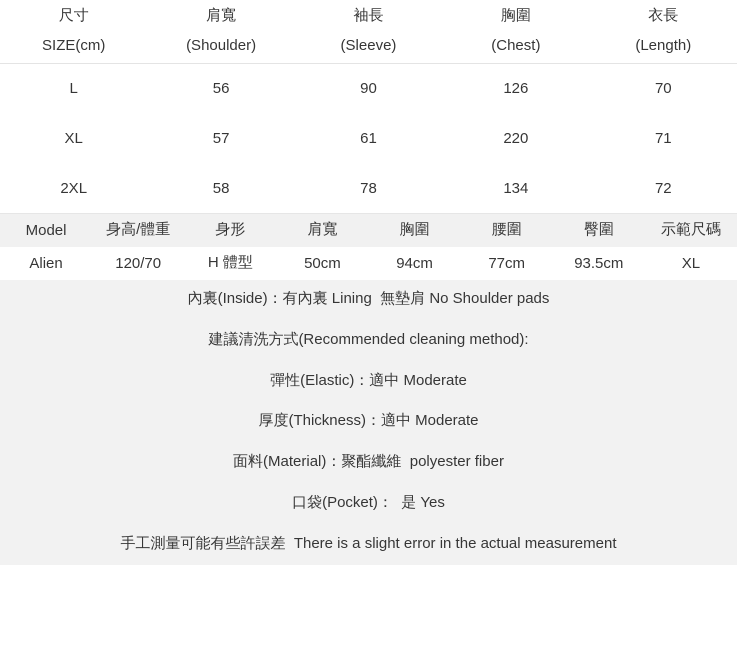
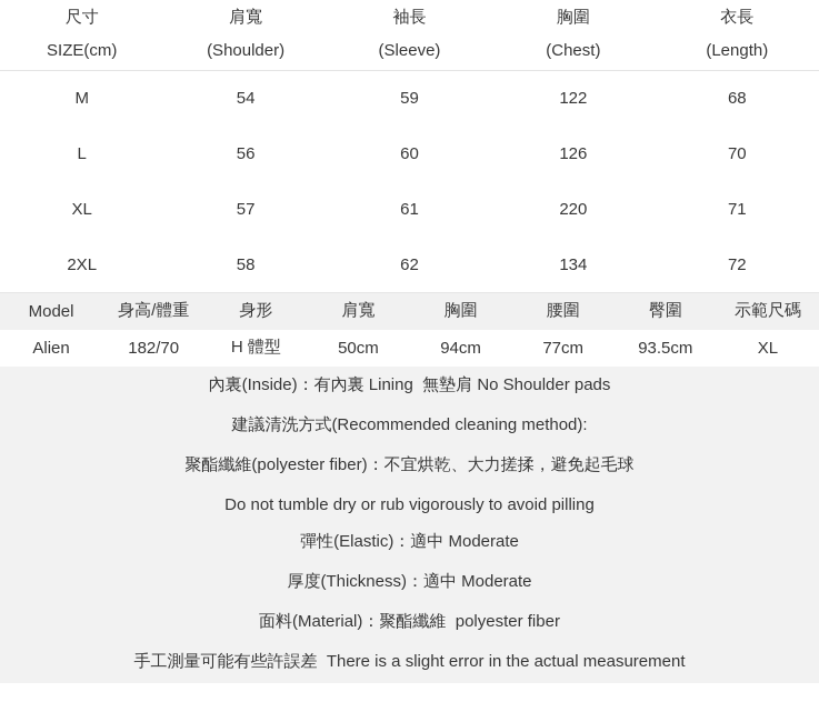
  尺寸 SIZE(cm)	肩寬 (Shoulder)	袖長 (Sleeve)	胸圍 (Chest)	衣長 (Length)
+ M	54	59	122	68
- L	56	90	126	70
+ L	56	60	126	70
  XL	57	61	220	71
- 2XL	58	78	134	72
+ 2XL	58	62	134	72
  Model	身高/體重	身形	肩寬	胸圍	腰圍	臀圍	示範尺碼
- Alien	120/70	H 體型	50cm	94cm	77cm	93.5cm	XL
+ Alien	182/70	H 體型	50cm	94cm	77cm	93.5cm	XL
  內裏(Inside)：有內裏 Lining 無墊肩 No Shoulder pads
  建議清洗方式(Recommended cleaning method):
+ 聚酯纖維(polyester fiber)：不宜烘乾、大力搓揉，避免起毛球
+ Do not tumble dry or rub vigorously to avoid pilling
  彈性(Elastic)：適中 Moderate
  厚度(Thickness)：適中 Moderate
  面料(Material)：聚酯纖維 polyester fiber
- 口袋(Pocket)： 是 Yes
  手工測量可能有些許誤差 There is a slight error in the actual measurement
